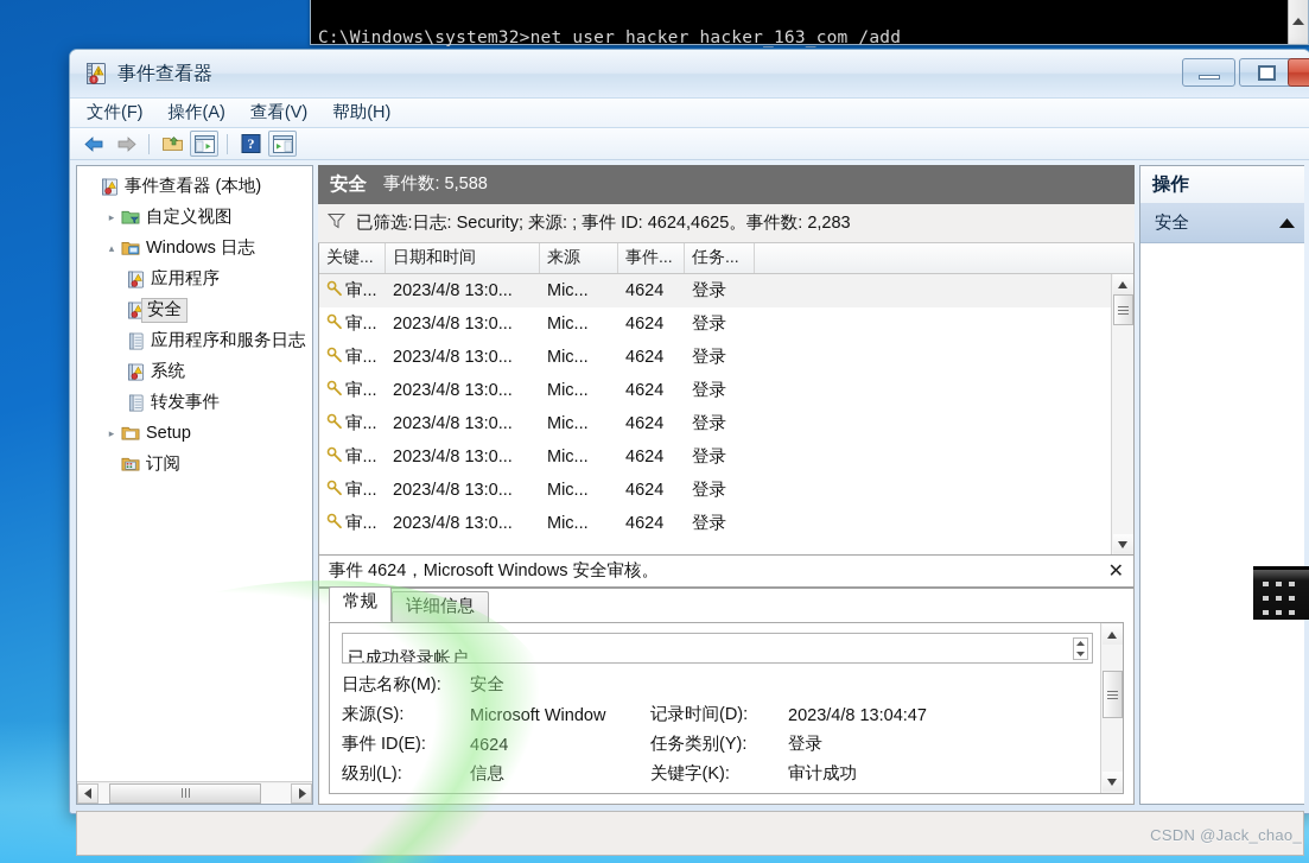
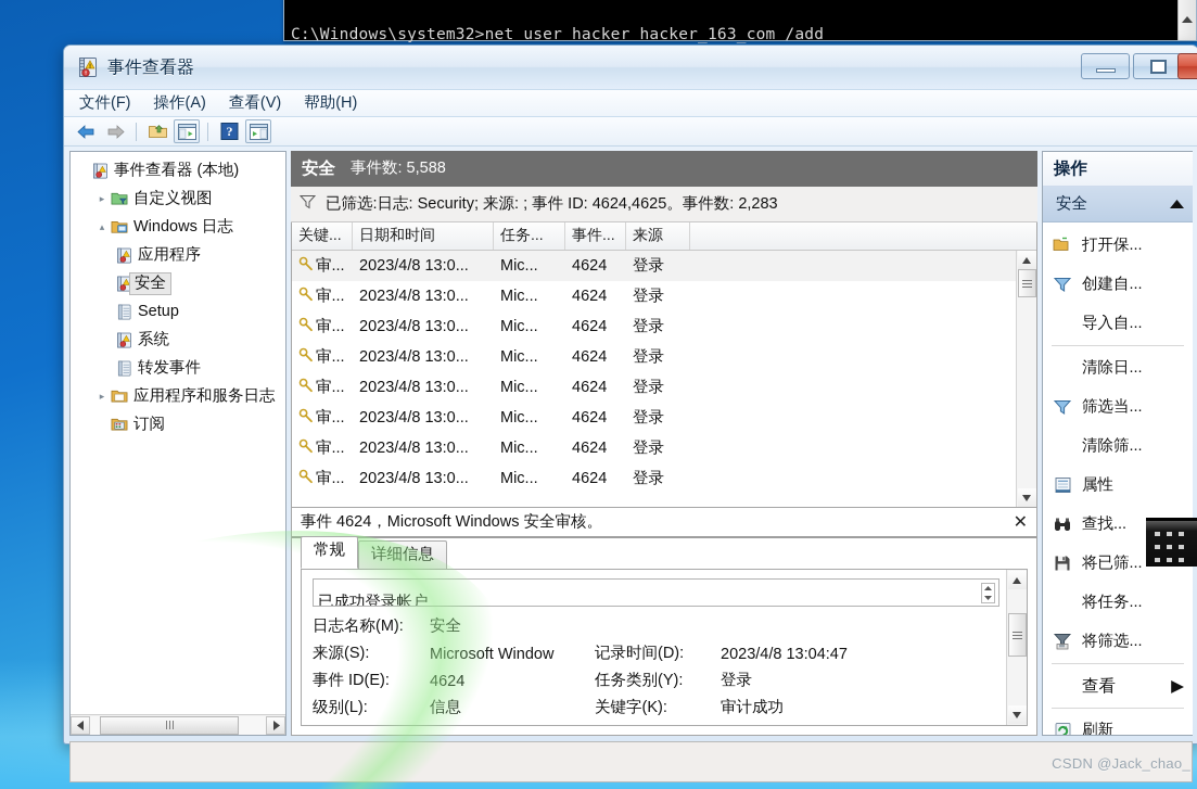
  C:\Windows\system32>net user hacker hacker_163_com /add
  事件查看器
  文件(F)
  操作(A)
  查看(V)
  帮助(H)
  ?
  事件查看器 (本地)
  ▸
  自定义视图
  ▴
  Windows 日志
  应用程序
  安全
- 应用程序和服务日志
+ Setup
  系统
  转发事件
  ▸
- Setup
+ 应用程序和服务日志
  订阅
  安全
  事件数: 5,588
  已筛选:日志: Security; 来源: ; 事件 ID: 4624,4625。事件数: 2,283
  关键...
  日期和时间
- 来源
+ 任务...
  事件...
- 任务...
+ 来源
  审...
  2023/4/8 13:0...
  Mic...
  4624
  登录
  审...
  2023/4/8 13:0...
  Mic...
  4624
  登录
  审...
  2023/4/8 13:0...
  Mic...
  4624
  登录
  审...
  2023/4/8 13:0...
  Mic...
  4624
  登录
  审...
  2023/4/8 13:0...
  Mic...
  4624
  登录
  审...
  2023/4/8 13:0...
  Mic...
  4624
  登录
  审...
  2023/4/8 13:0...
  Mic...
  4624
  登录
  审...
  2023/4/8 13:0...
  Mic...
  4624
  登录
  事件 4624，Microsoft Windows 安全审核。
  ✕
  常规
  记录时间(D):
  2023/4/8 13:04:47
  任务类别(Y):
  登录
  关键字(K):
  审计成功
  操作
  安全
+ 打开保...
+ 创建自...
+ 导入自...
+ 清除日...
+ 筛选当...
+ 清除筛...
+ 属性
+ 查找...
+ 将已筛...
+ 将任务...
+ 将筛选...
+ 查看
+ ▶
+ 刷新
  CSDN @Jack_chao_
